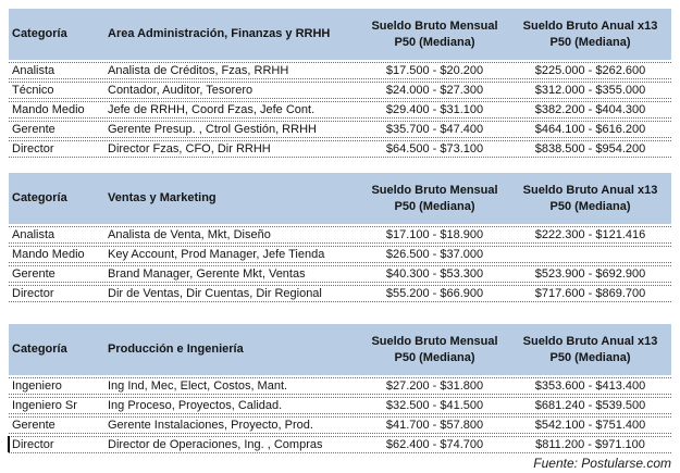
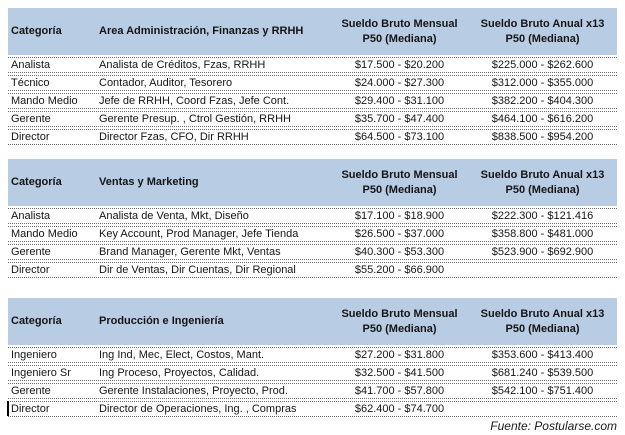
  Categoría
  Area Administración, Finanzas y RRHH
  Sueldo Bruto Mensual
  P50 (Mediana)
  Sueldo Bruto Anual x13
  P50 (Mediana)
  Analista
  Analista de Créditos, Fzas, RRHH
  $17.500 - $20.200
  $225.000 - $262.600
  Técnico
  Contador, Auditor, Tesorero
  $24.000 - $27.300
  $312.000 - $355.000
  Mando Medio
  Jefe de RRHH, Coord Fzas, Jefe Cont.
  $29.400 - $31.100
  $382.200 - $404.300
  Gerente
  Gerente Presup. , Ctrol Gestión, RRHH
  $35.700 - $47.400
  $464.100 - $616.200
  Director
  Director Fzas, CFO, Dir RRHH
  $64.500 - $73.100
  $838.500 - $954.200
  Categoría
  Ventas y Marketing
  Sueldo Bruto Mensual
  P50 (Mediana)
  Sueldo Bruto Anual x13
  P50 (Mediana)
  Analista
  Analista de Venta, Mkt, Diseño
  $17.100 - $18.900
  $222.300 - $121.416
  Mando Medio
  Key Account, Prod Manager, Jefe Tienda
  $26.500 - $37.000
+ $358.800 - $481.000
  Gerente
  Brand Manager, Gerente Mkt, Ventas
  $40.300 - $53.300
  $523.900 - $692.900
  Director
  Dir de Ventas, Dir Cuentas, Dir Regional
  $55.200 - $66.900
- $717.600 - $869.700
  Categoría
  Producción e Ingeniería
  Sueldo Bruto Mensual
  P50 (Mediana)
  Sueldo Bruto Anual x13
  P50 (Mediana)
  Ingeniero
  Ing Ind, Mec, Elect, Costos, Mant.
  $27.200 - $31.800
  $353.600 - $413.400
  Ingeniero Sr
  Ing Proceso, Proyectos, Calidad.
  $32.500 - $41.500
  $681.240 - $539.500
  Gerente
  Gerente Instalaciones, Proyecto, Prod.
  $41.700 - $57.800
  $542.100 - $751.400
  Director
  Director de Operaciones, Ing. , Compras
  $62.400 - $74.700
- $811.200 - $971.100
  Fuente: Postularse.com
